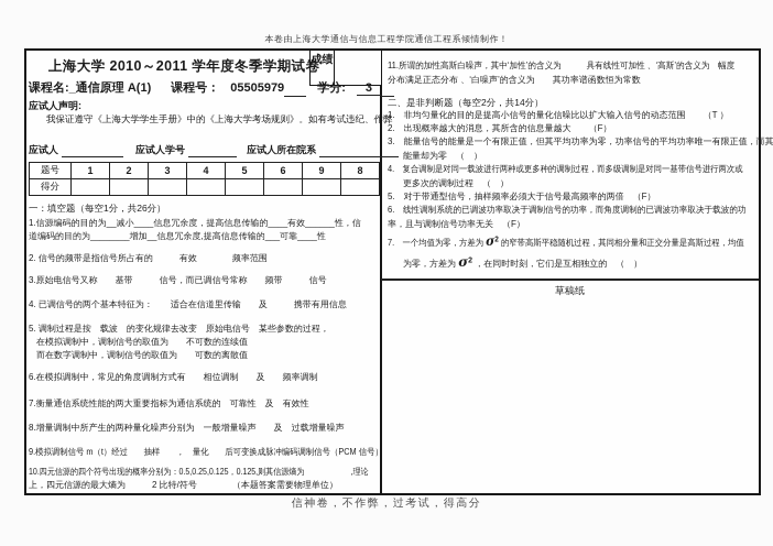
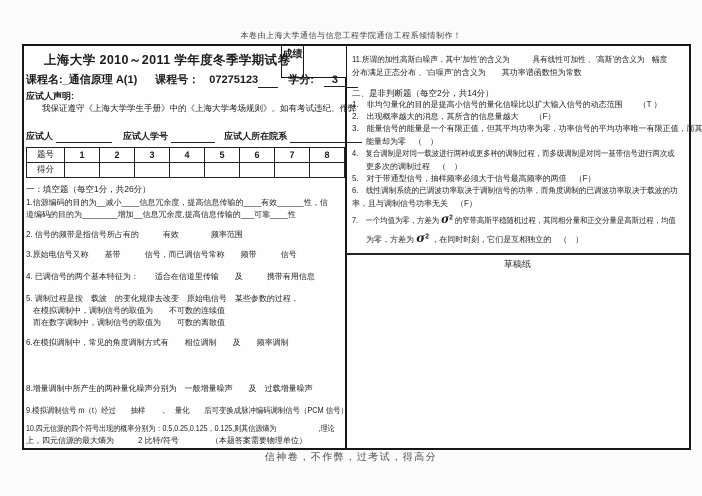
  本卷由上海大学通信与信息工程学院通信工程系倾情制作！
  成绩
  上海大学 2010～2011 学年度冬季学期试卷
- 课程名:_通信原理 A(1) 课程号： 05505979 学分: 3
+ 课程名:_通信原理 A(1) 课程号： 07275123 学分: 3
  应试人声明:
  我保证遵守《上海大学学生手册》中的《上海大学考场规则》。如有考试违纪、作弊
  应试人 应试人学号 应试人所在院系
- 题号	1	2	3	4	5	6	9	8
+ 题号	1	2	3	4	5	6	7	8
  得分
  一：填空题（每空1分，共26分）
  1.信源编码的目的为__减小____信息冗余度，提高信息传输的____有效______性，信
  道编码的目的为________增加__信息冗余度,提高信息传输的___可靠____性
  2. 信号的频带是指信号所占有的 有效 频率范围
  3.原始电信号又称 基带 信号，而已调信号常称 频带 信号
  4. 已调信号的两个基本特征为： 适合在信道里传输 及 携带有用信息
  5. 调制过程是按 载波 的变化规律去改变 原始电信号 某些参数的过程，
  在模拟调制中，调制信号的取值为 不可数的连续值
  而在数字调制中，调制信号的取值为 可数的离散值
  6.在模拟调制中，常见的角度调制方式有 相位调制 及 频率调制
- 7.衡量通信系统性能的两大重要指标为通信系统的 可靠性 及 有效性
  8.增量调制中所产生的两种量化噪声分别为 一般增量噪声 及 过载增量噪声
  9.模拟调制信号 m（t）经过 抽样 ， 量化 后可变换成脉冲编码调制信号（PCM 信号）
  10.四元信源的四个符号出现的概率分别为：0.5,0.25,0.125，0.125,则其信源熵为 ,理论
  上，四元信源的最大熵为 2 比特/符号 （本题答案需要物理单位）
  11.所谓的加性高斯白噪声，其中‘加性’的含义为 具有线性可加性 、‘高斯’的含义为 幅度
  分布满足正态分布 、‘白噪声’的含义为 其功率谱函数恒为常数
  二、是非判断题（每空2分，共14分）
  1. 非均匀量化的目的是提高小信号的量化信噪比以扩大输入信号的动态范围 （T ）
  2. 出现概率越大的消息，其所含的信息量越大 （F）
  3. 能量信号的能量是一个有限正值，但其平均功率为零，功率信号的平均功率唯一有限正值，而其
  能量却为零 （ ）
  4. 复合调制是对同一载波进行两种或更多种的调制过程，而多级调制是对同一基带信号进行两次或
  更多次的调制过程 （ ）
  5. 对于带通型信号，抽样频率必须大于信号最高频率的两倍 （F）
  6. 线性调制系统的已调波功率取决于调制信号的功率，而角度调制的已调波功率取决于载波的功
  率，且与调制信号功率无关 （F）
  7. 一个均值为零，方差为 σ 的窄带高斯平稳随机过程，其同相分量和正交分量是高斯过程，均值
  为零，方差为 σ ，在同时时刻，它们是互相独立的 （ ）
  草稿纸
  信神卷，不作弊，过考试，得高分
